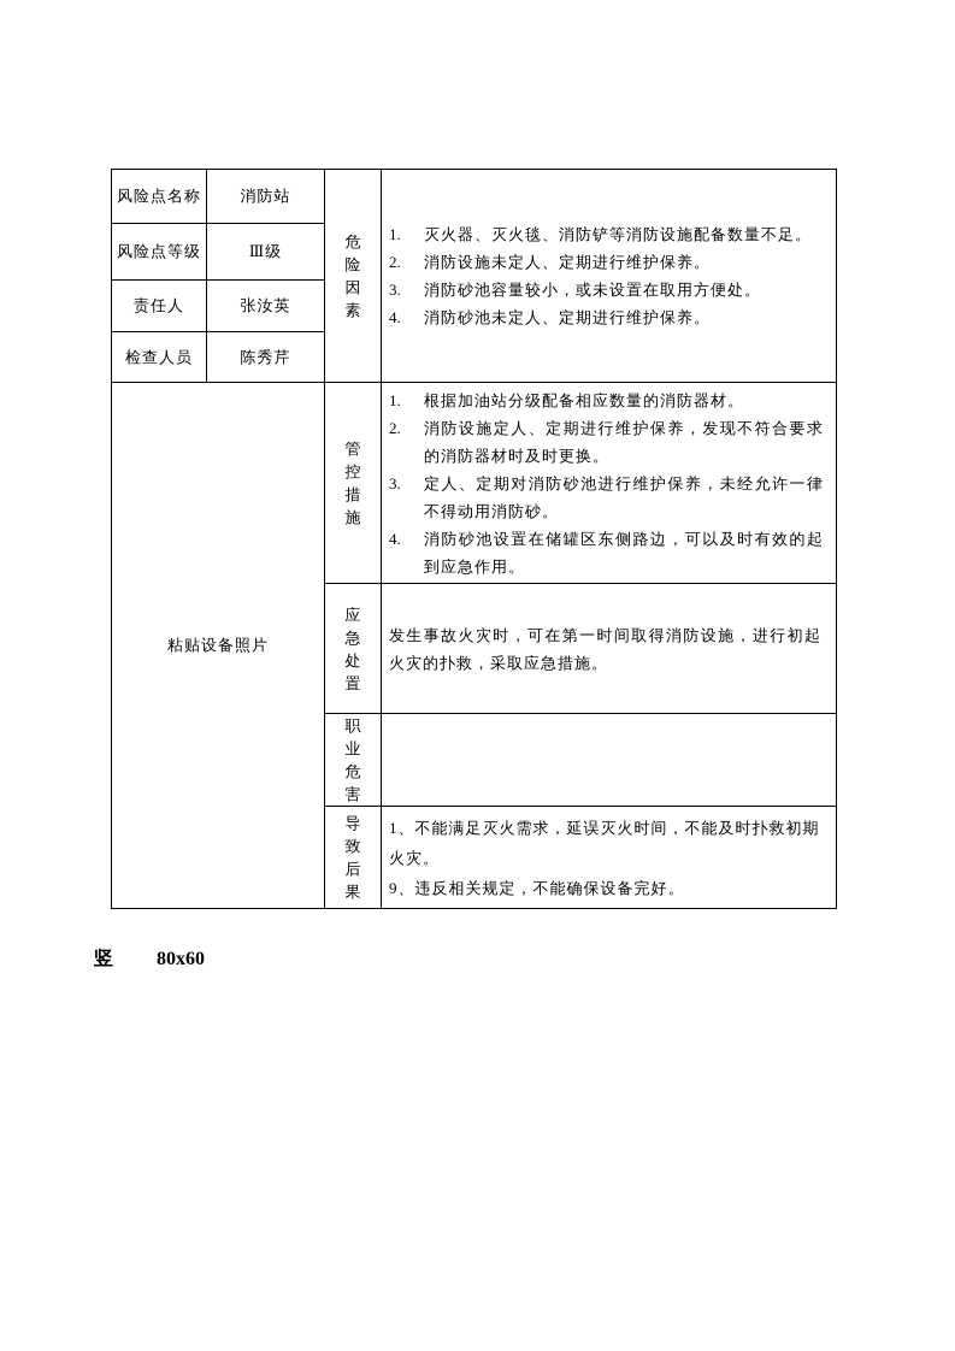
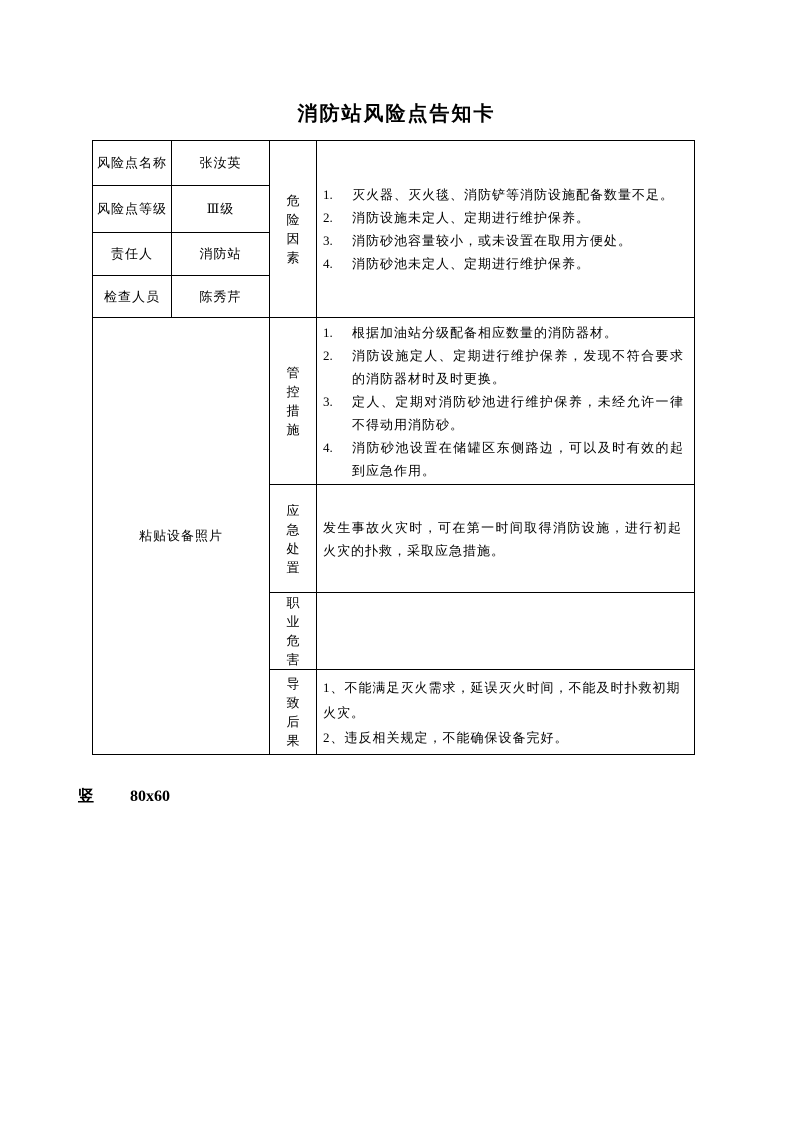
+ 消防站风险点告知卡
- 风险点名称	消防站	危险因素	1. 灭火器、灭火毯、消防铲等消防设施配备数量不足。 2. 消防设施未定人、定期进行维护保养。 3. 消防砂池容量较小，或未设置在取用方便处。 4. 消防砂池未定人、定期进行维护保养。
+ 风险点名称	张汝英	危险因素	1. 灭火器、灭火毯、消防铲等消防设施配备数量不足。 2. 消防设施未定人、定期进行维护保养。 3. 消防砂池容量较小，或未设置在取用方便处。 4. 消防砂池未定人、定期进行维护保养。
  风险点等级	Ⅲ级
- 责任人	张汝英
+ 责任人	消防站
  检查人员	陈秀芹
  粘贴设备照片	管控措施	1. 根据加油站分级配备相应数量的消防器材。 2. 消防设施定人、定期进行维护保养，发现不符合要求的消防器材时及时更换。 3. 定人、定期对消防砂池进行维护保养，未经允许一律不得动用消防砂。 4. 消防砂池设置在储罐区东侧路边，可以及时有效的起到应急作用。
  应急处置	发生事故火灾时，可在第一时间取得消防设施，进行初起火灾的扑救，采取应急措施。
  职业危害
- 导致后果	1、不能满足灭火需求，延误灭火时间，不能及时扑救初期火灾。 9、违反相关规定，不能确保设备完好。
+ 导致后果	1、不能满足灭火需求，延误灭火时间，不能及时扑救初期火灾。 2、违反相关规定，不能确保设备完好。
  竖 80x60
